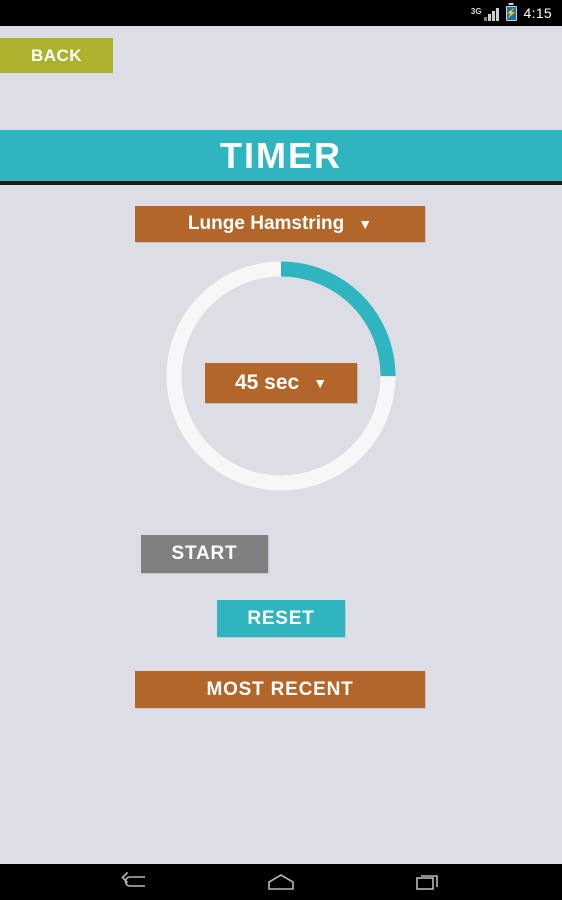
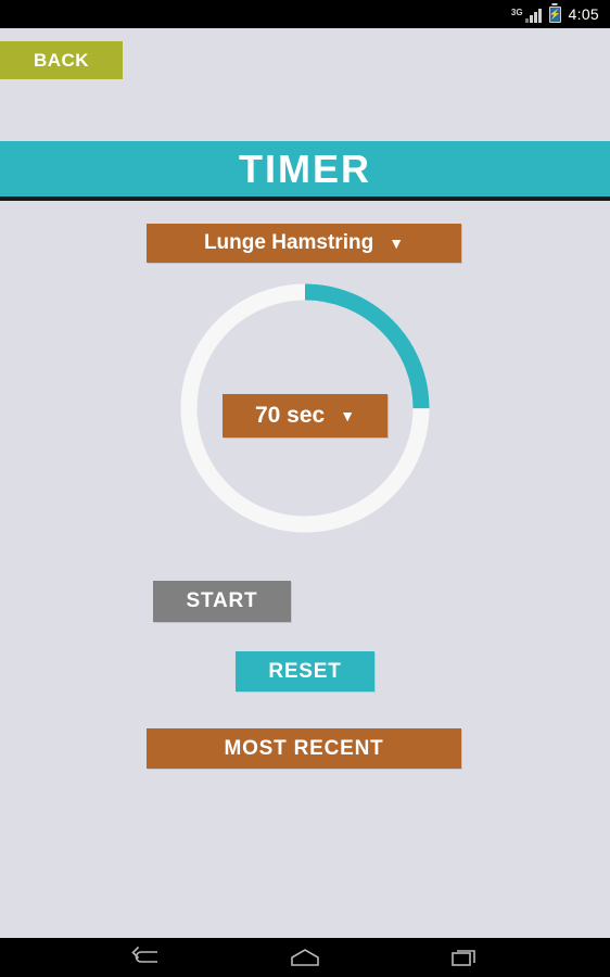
  3G
  ⚡
- 4:15
+ 4:05
  BACK
  TIMER
  Lunge Hamstring
  ▼
- 45 sec
+ 70 sec
  ▼
  START
  RESET
  MOST RECENT
